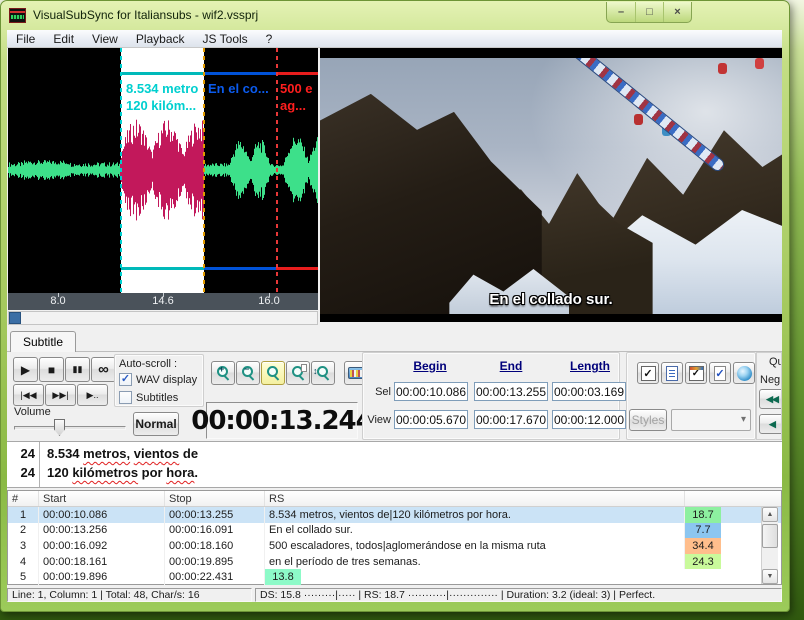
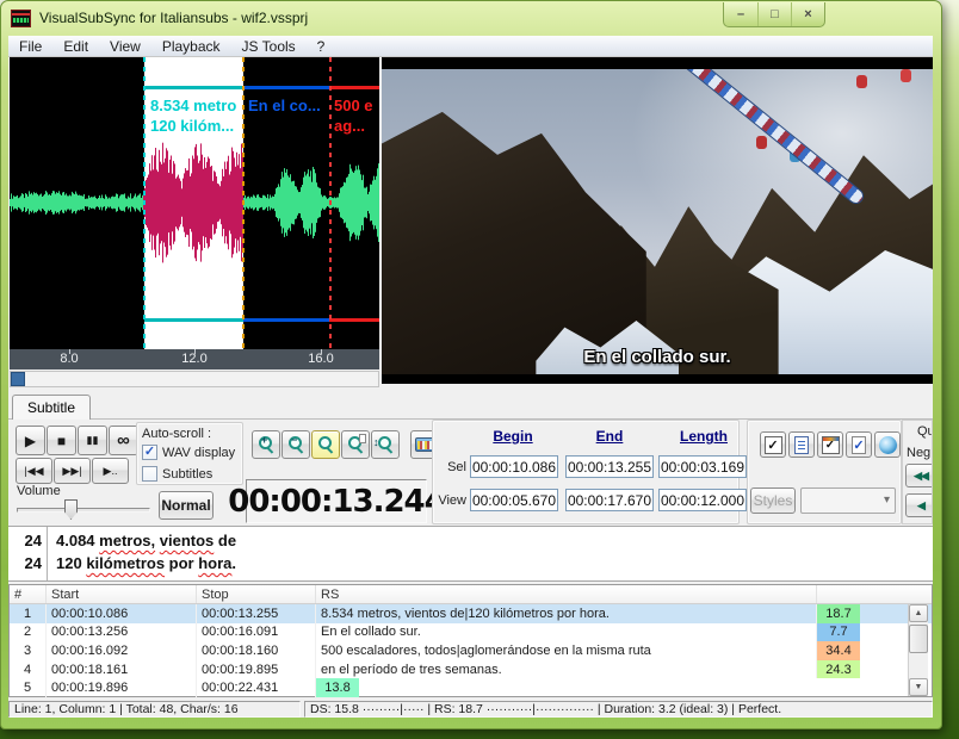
  VisualSubSync for Italiansubs - wif2.vssprj
  –
  □
  ×
  File
  Edit
  View
  Playback
  JS Tools
  ?
  8.534 metro
  120 kilóm...
  En el co...
  500 e
  ag...
  8.0
- 14.6
+ 12.0
  16.0
  En el collado sur.
  Subtitle
  ▶
  ■
  ▮▮
  ∞
  |◀◀
  ▶▶|
  ▶..
  Volume
  Auto-scroll :
  ✓
  WAV display
  Subtitles
  Normal
  +
  −
  ↕
  00:00:13.24
  Begin
  End
  Length
  Sel
  00:00:10.086
  00:00:13.255
  00:00:03.169
  View
  00:00:05.670
  00:00:17.670
  00:00:12.000
  ✓
  ✓
  ✓
  Styles
  ▾
  Qu
  Neg
  ◀◀
  ◀
  24
  24
- 8.534 metros, vientos de
+ 4.084 metros, vientos de
  120 kilómetros por hora.
  #
  Start
  Stop
  RS
  1
  00:00:10.086
  00:00:13.255
  8.534 metros, vientos de|120 kilómetros por hora.
  18.7
  2
  00:00:13.256
  00:00:16.091
  En el collado sur.
  7.7
  3
  00:00:16.092
  00:00:18.160
  500 escaladores, todos|aglomerándose en la misma ruta
  34.4
  4
  00:00:18.161
  00:00:19.895
  en el período de tres semanas.
  24.3
  5
  00:00:19.896
  00:00:22.431
  13.8
  Line: 1, Column: 1 | Total: 48, Char/s: 16
  DS: 15.8 ·········|····· | RS: 18.7 ···········|·············· | Duration: 3.2 (ideal: 3) | Perfect.
